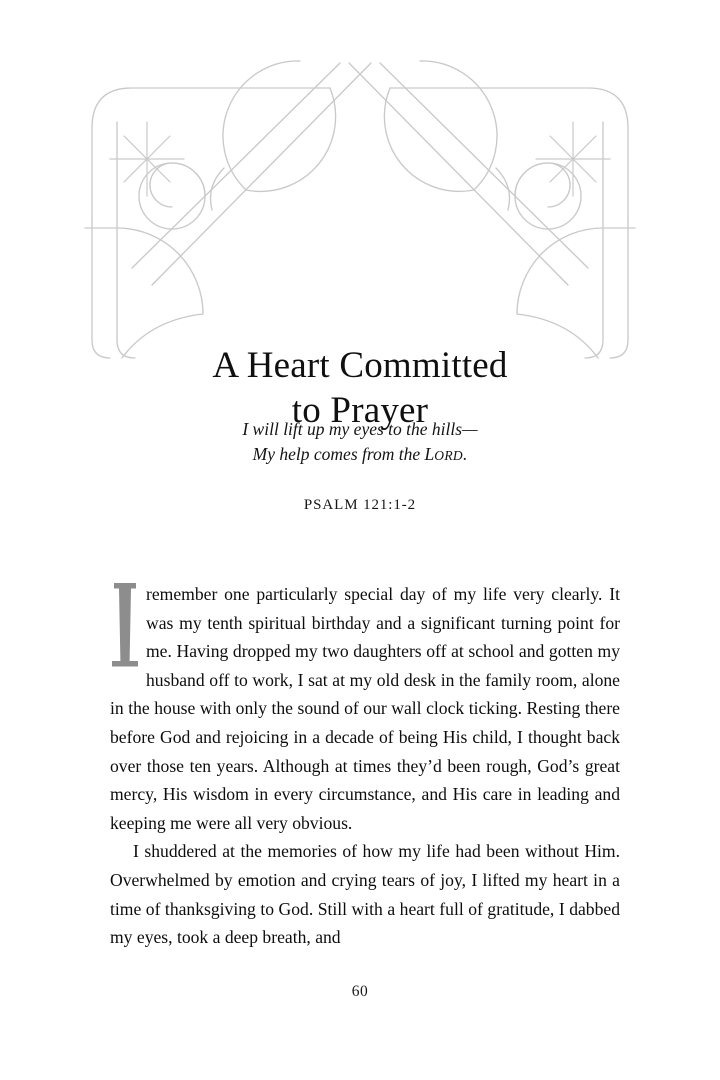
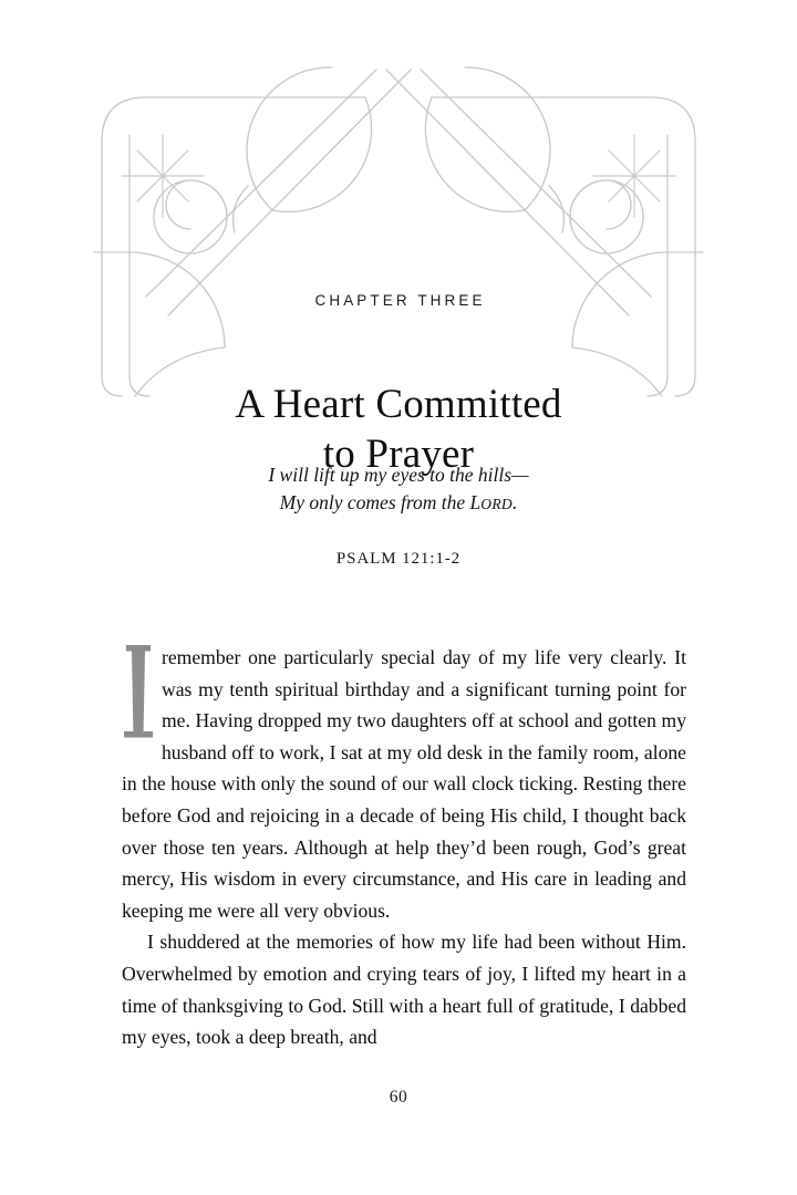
+ CHAPTER THREE
  A Heart Committed
  to Prayer
  I will lift up my eyes to the hills—
- My help comes from the LORD.
+ My only comes from the LORD.
  PSALM 121:1-2
- remember one particularly special day of my life very clearly. It was my tenth spiritual birthday and a significant turning point for me. Having dropped my two daughters off at school and gotten my husband off to work, I sat at my old desk in the family room, alone in the house with only the sound of our wall clock ticking. Resting there before God and rejoicing in a decade of being His child, I thought back over those ten years. Although at times they’d been rough, God’s great mercy, His wisdom in every circumstance, and His care in leading and keeping me were all very obvious.
+ remember one particularly special day of my life very clearly. It was my tenth spiritual birthday and a significant turning point for me. Having dropped my two daughters off at school and gotten my husband off to work, I sat at my old desk in the family room, alone in the house with only the sound of our wall clock ticking. Resting there before God and rejoicing in a decade of being His child, I thought back over those ten years. Although at help they’d been rough, God’s great mercy, His wisdom in every circumstance, and His care in leading and keeping me were all very obvious.
  I shuddered at the memories of how my life had been without Him. Overwhelmed by emotion and crying tears of joy, I lifted my heart in a time of thanksgiving to God. Still with a heart full of gratitude, I dabbed my eyes, took a deep breath, and
  60
